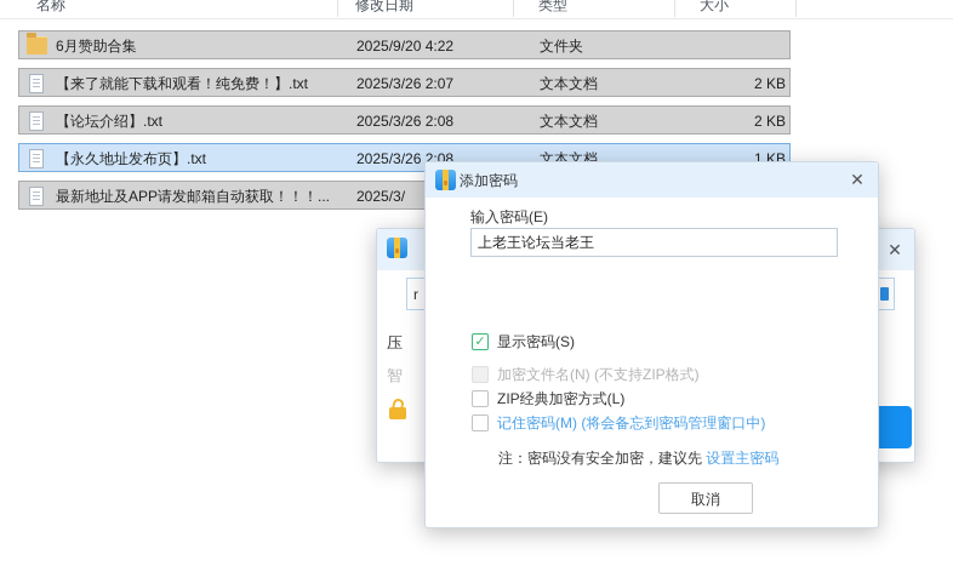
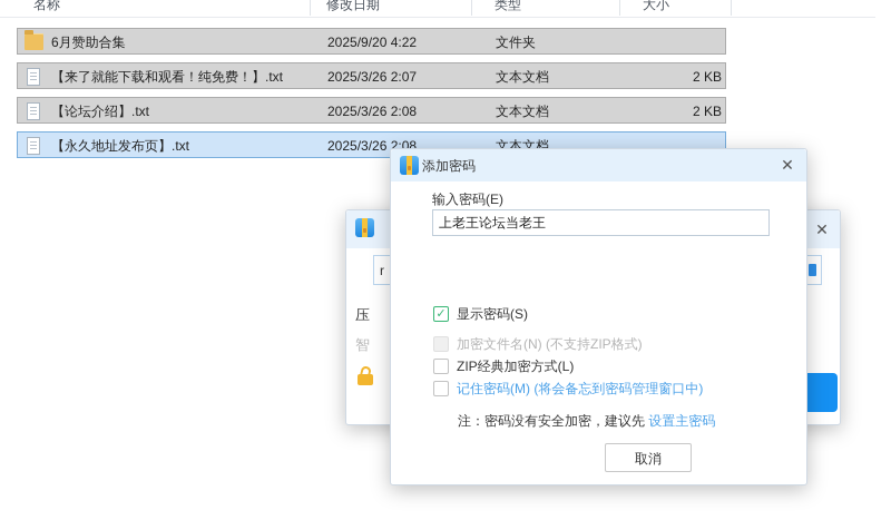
  名称
  修改日期
  类型
  大小
  6月赞助合集
  2025/9/20 4:22
  文件夹
  【来了就能下载和观看！纯免费！】.txt
  2025/3/26 2:07
  文本文档
  2 KB
  【论坛介绍】.txt
  2025/3/26 2:08
  文本文档
  2 KB
  【永久地址发布页】.txt
  2025/3/26 2:08
  文本文档
- 1 KB
- 最新地址及APP请发邮箱自动获取！！！...
- 2025/3/
  ✕
  r
  压
  智
  添加密码
  ✕
  输入密码(E)
  上老王论坛当老王
  ✓
  显示密码(S)
  加密文件名(N) (不支持ZIP格式)
  ZIP经典加密方式(L)
  记住密码(M) (将会备忘到密码管理窗口中)
  注：密码没有安全加密，建议先 设置主密码
  取消
